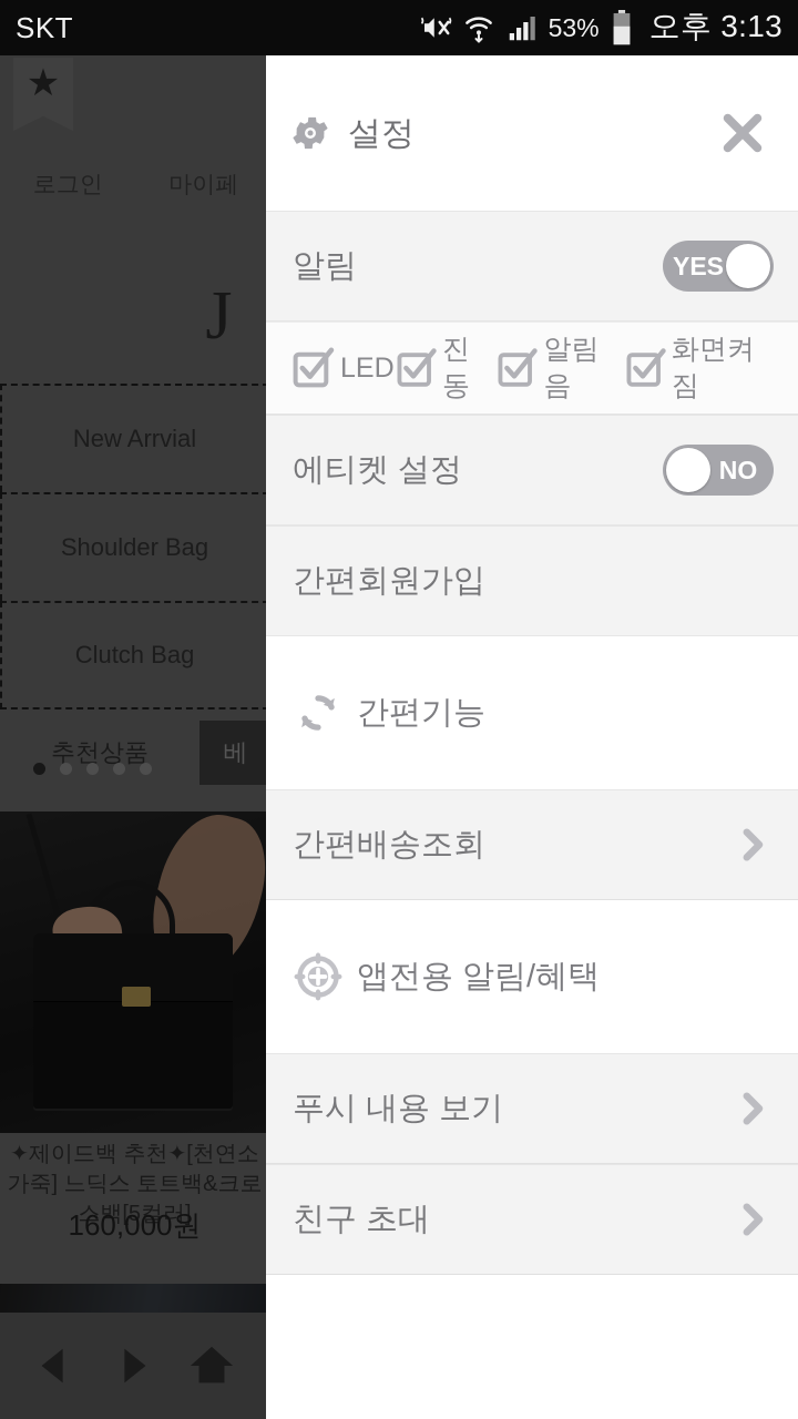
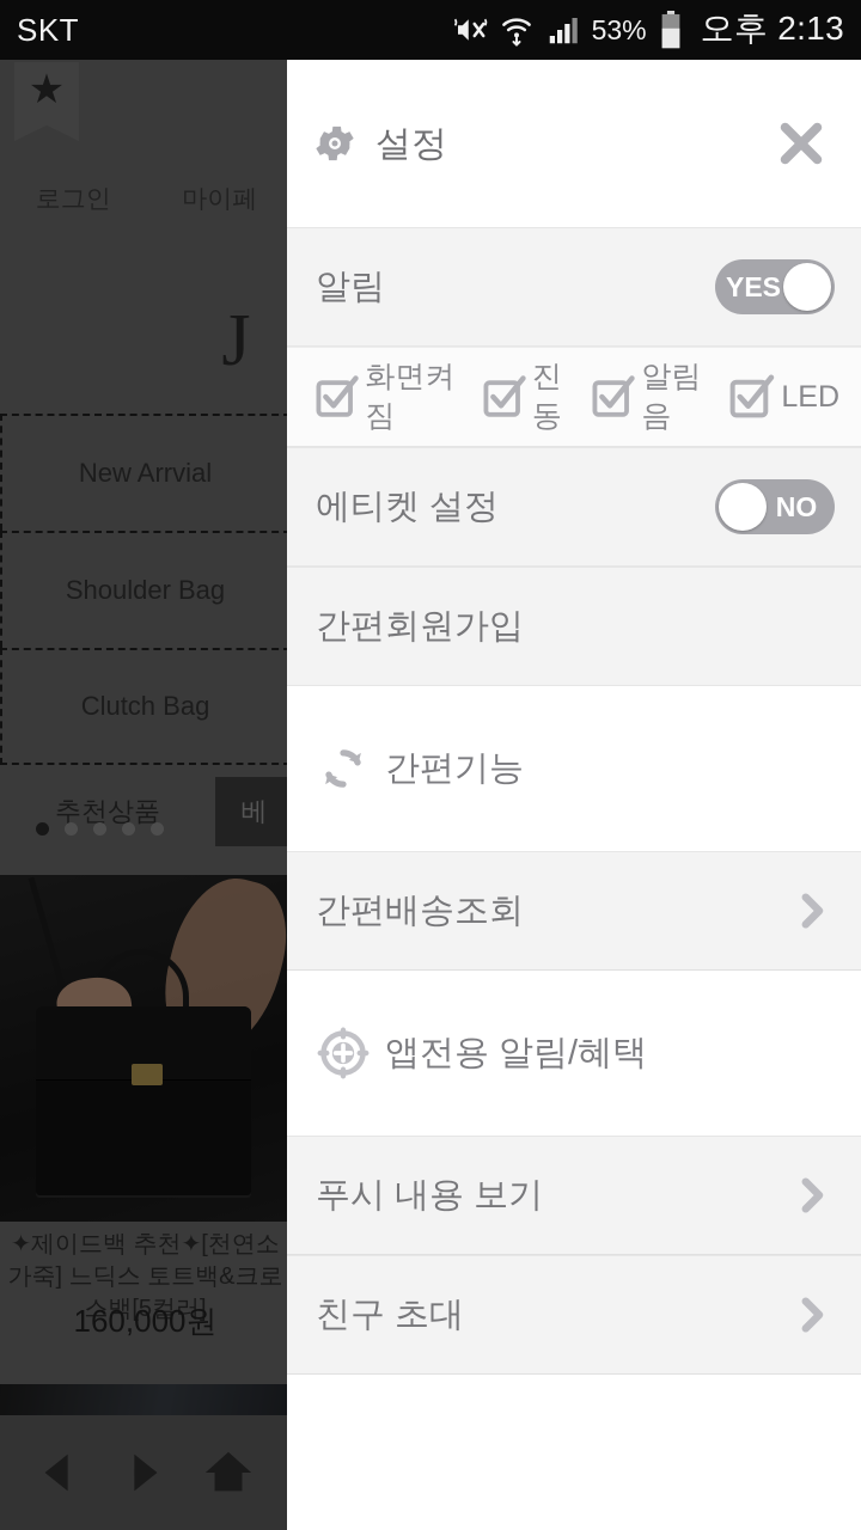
  SKT
  53%
- 오후 3:13
+ 오후 2:13
  ★
  로그인
  마이페
  J
  New Arrvial
  Shoulder Bag
  Clutch Bag
  추천상품
  베
  ✦제이드백 추천✦[천연소가죽] 느딕스 토트백&크로스백[5컬러]
  160,000원
  설정
  알림
  YES
- LED
+ 화면켜짐
  진동
  알림음
- 화면켜짐
+ LED
  에티켓 설정
  NO
  간편회원가입
  간편기능
  간편배송조회
  앱전용 알림/혜택
  푸시 내용 보기
  친구 초대
